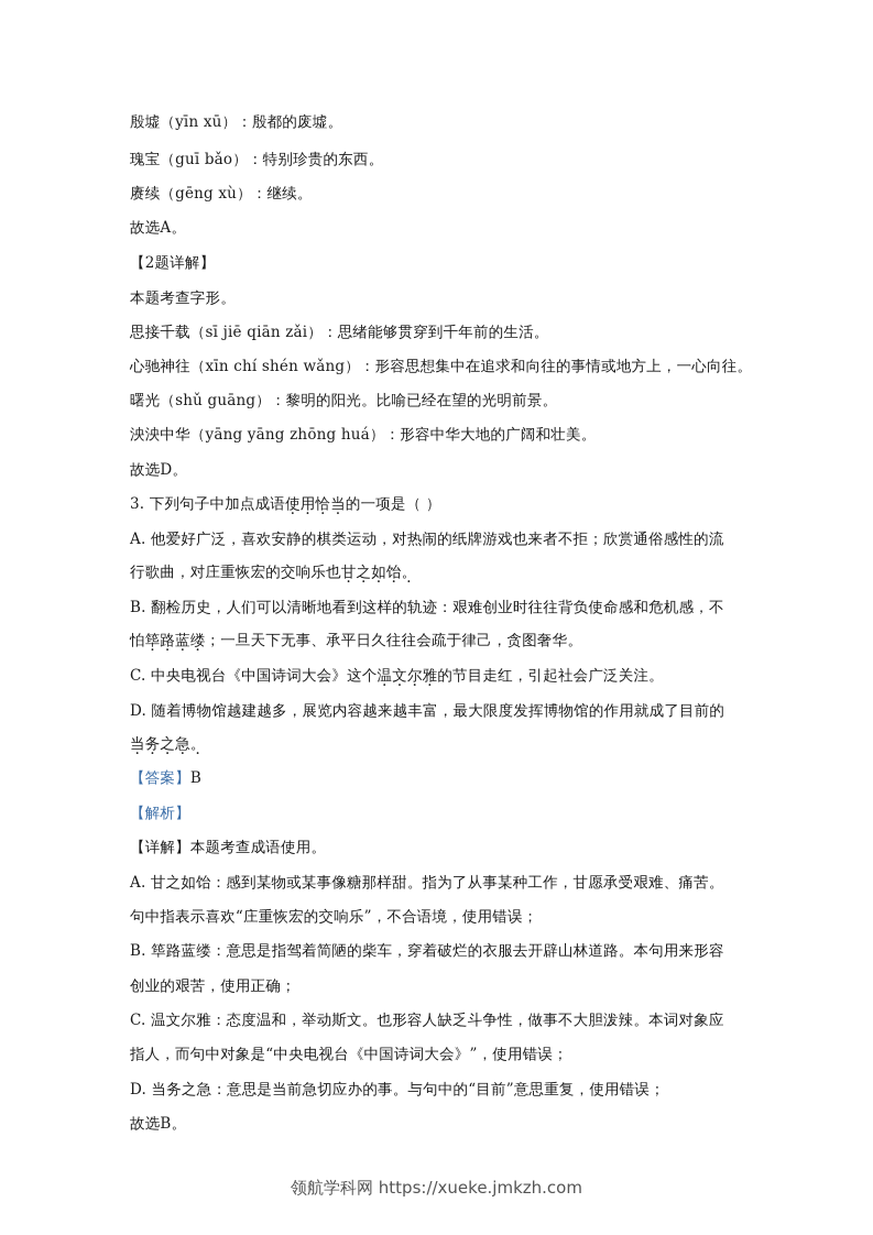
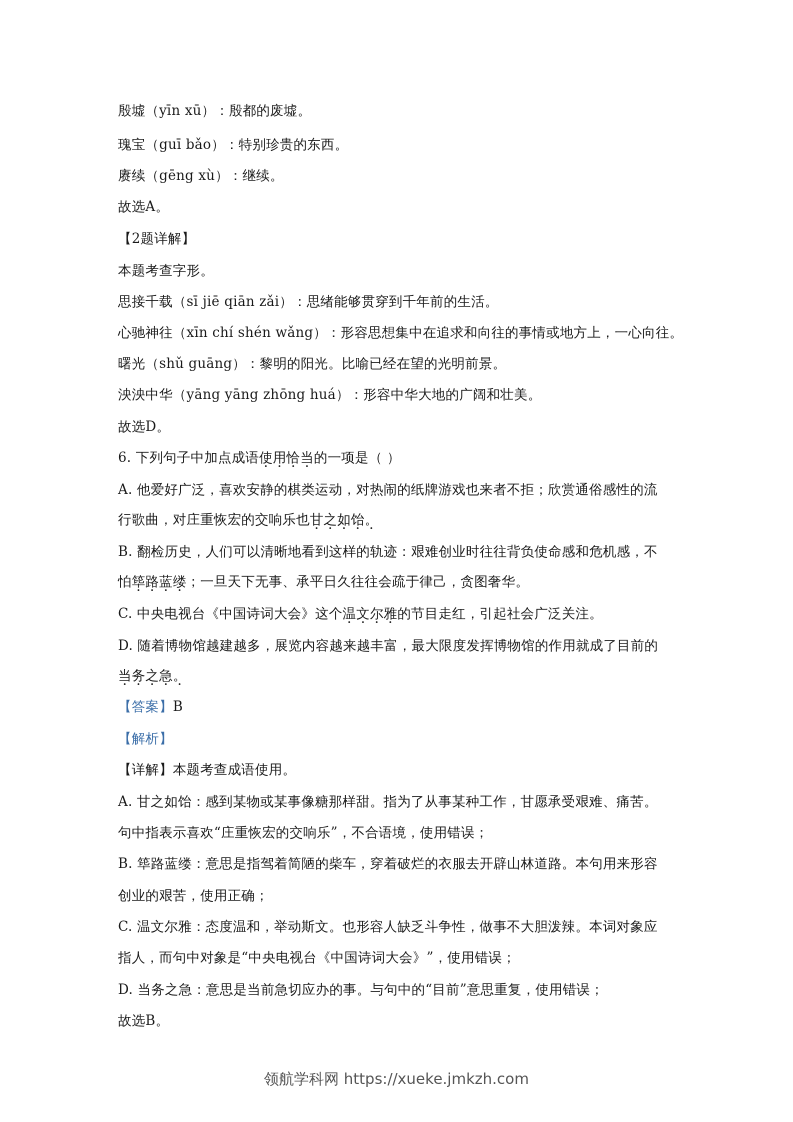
  殷墟（yīn xū）：殷都的废墟。
  瑰宝（guī bǎo）：特别珍贵的东西。
  赓续（gēng xù）：继续。
  故选A。
  【2题详解】
  本题考查字形。
  思接千载（sī jiē qiān zǎi）：思绪能够贯穿到千年前的生活。
  心驰神往（xīn chí shén wǎng）：形容思想集中在追求和向往的事情或地方上，一心向往。
  曙光（shǔ guāng）：黎明的阳光。比喻已经在望的光明前景。
  泱泱中华（yāng yāng zhōng huá）：形容中华大地的广阔和壮美。
  故选D。
- 3. 下列句子中加点成语使用恰当的一项是（ ）
+ 6. 下列句子中加点成语使用恰当的一项是（ ）
  A. 他爱好广泛，喜欢安静的棋类运动，对热闹的纸牌游戏也来者不拒；欣赏通俗感性的流
  行歌曲，对庄重恢宏的交响乐也甘之如饴。
  B. 翻检历史，人们可以清晰地看到这样的轨迹：艰难创业时往往背负使命感和危机感，不
  怕筚路蓝缕；一旦天下无事、承平日久往往会疏于律己，贪图奢华。
  C. 中央电视台《中国诗词大会》这个温文尔雅的节目走红，引起社会广泛关注。
  D. 随着博物馆越建越多，展览内容越来越丰富，最大限度发挥博物馆的作用就成了目前的
  当务之急。
  【答案】B
  【解析】
  【详解】本题考查成语使用。
  A. 甘之如饴：感到某物或某事像糖那样甜。指为了从事某种工作，甘愿承受艰难、痛苦。
  句中指表示喜欢“庄重恢宏的交响乐”，不合语境，使用错误；
  B. 筚路蓝缕：意思是指驾着简陋的柴车，穿着破烂的衣服去开辟山林道路。本句用来形容
  创业的艰苦，使用正确；
  C. 温文尔雅：态度温和，举动斯文。也形容人缺乏斗争性，做事不大胆泼辣。本词对象应
  指人，而句中对象是“中央电视台《中国诗词大会》”，使用错误；
  D. 当务之急：意思是当前急切应办的事。与句中的“目前”意思重复，使用错误；
  故选B。
  领航学科网 https://xueke.jmkzh.com
